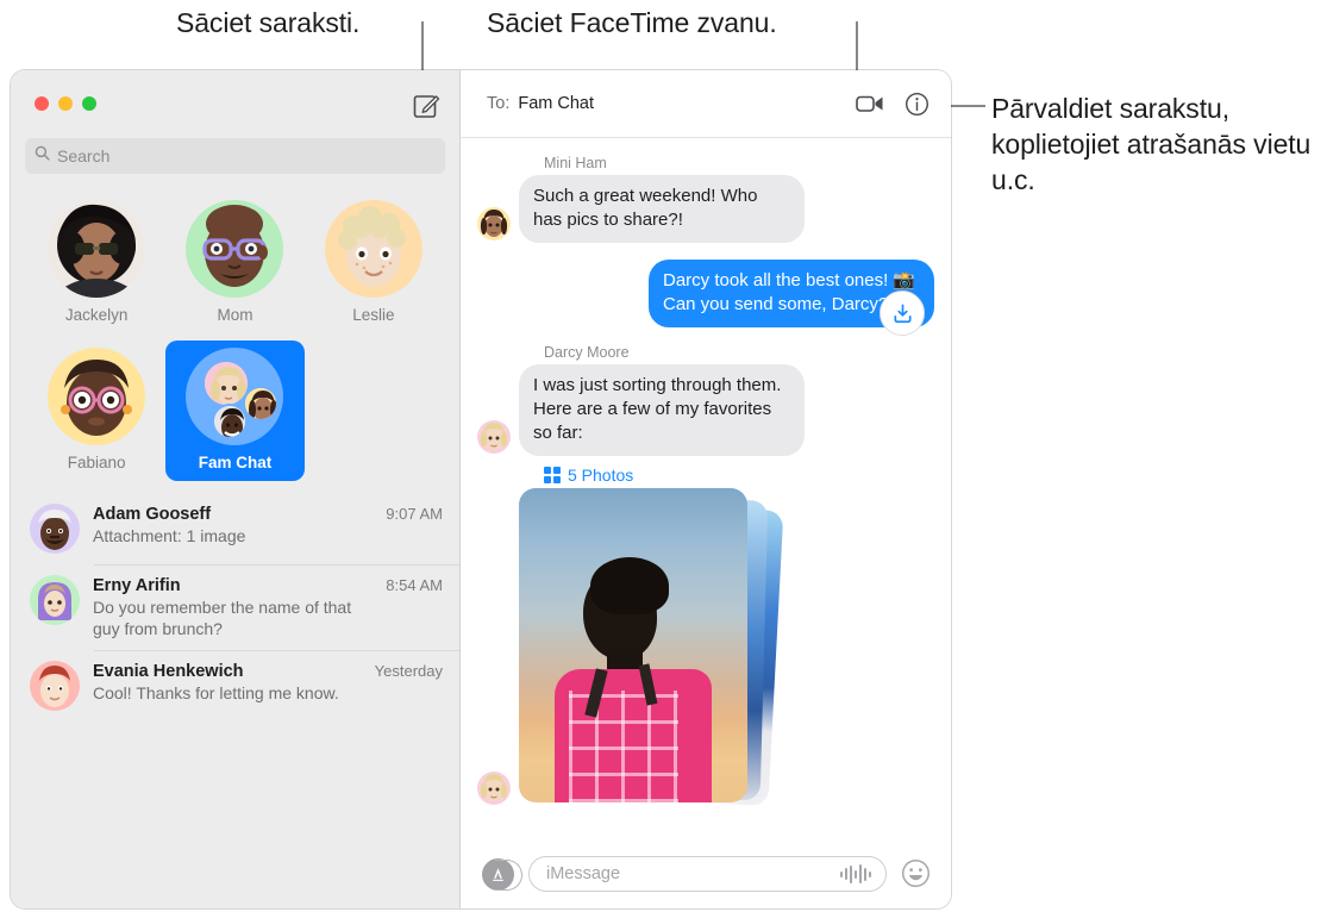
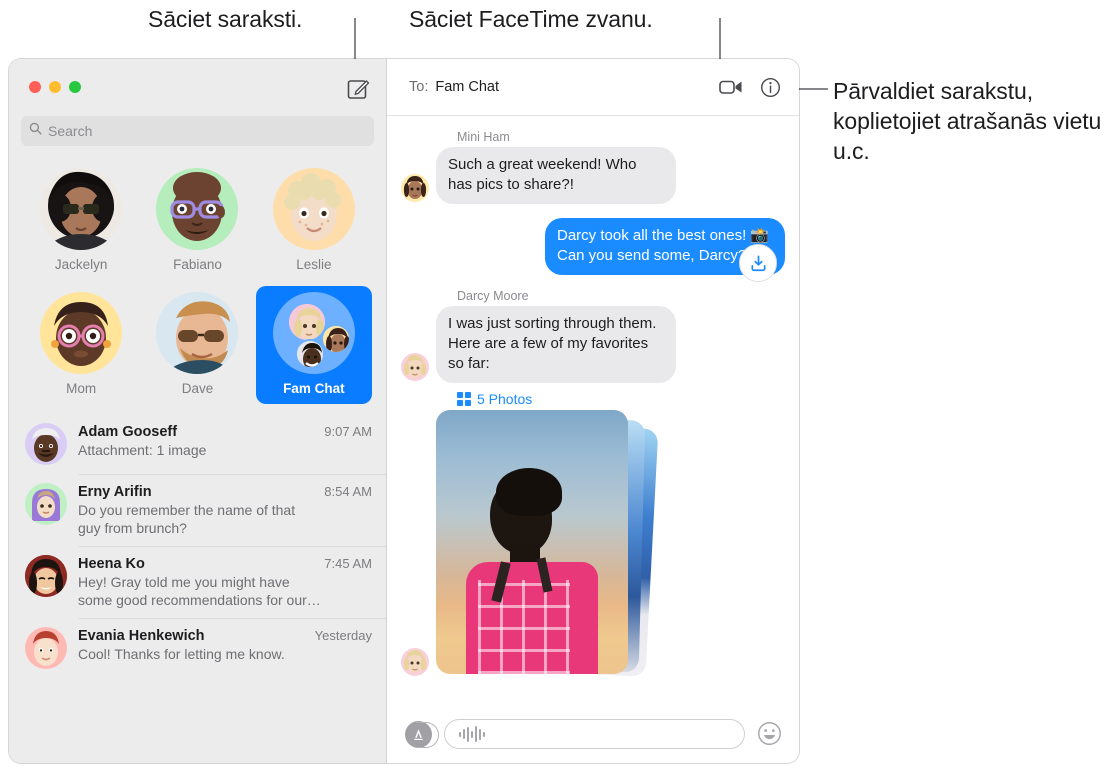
  Sāciet saraksti.
  Sāciet FaceTime zvanu.
  Pārvaldiet sarakstu, koplietojiet atrašanās vietu u.c.
  Search
  Jackelyn
- Mom
+ Fabiano
  Leslie
- Fabiano
+ Mom
+ Dave
  Fam Chat
  Adam Gooseff
  9:07 AM
  Attachment: 1 image
  Erny Arifin
  8:54 AM
  Do you remember the name of that
  guy from brunch?
+ Heena Ko
+ 7:45 AM
+ Hey! Gray told me you might have
+ some good recommendations for our…
  Evania Henkewich
  Yesterday
  Cool! Thanks for letting me know.
  To:
  Fam Chat
  Mini Ham
  Such a great weekend! Who has pics to share?!
  Darcy took all the best ones! 📸 Can you send some, Darcy
  Darcy Moore
  I was just sorting through them. Here are a few of my favorites so far:
  5 Photos
- iMessage
